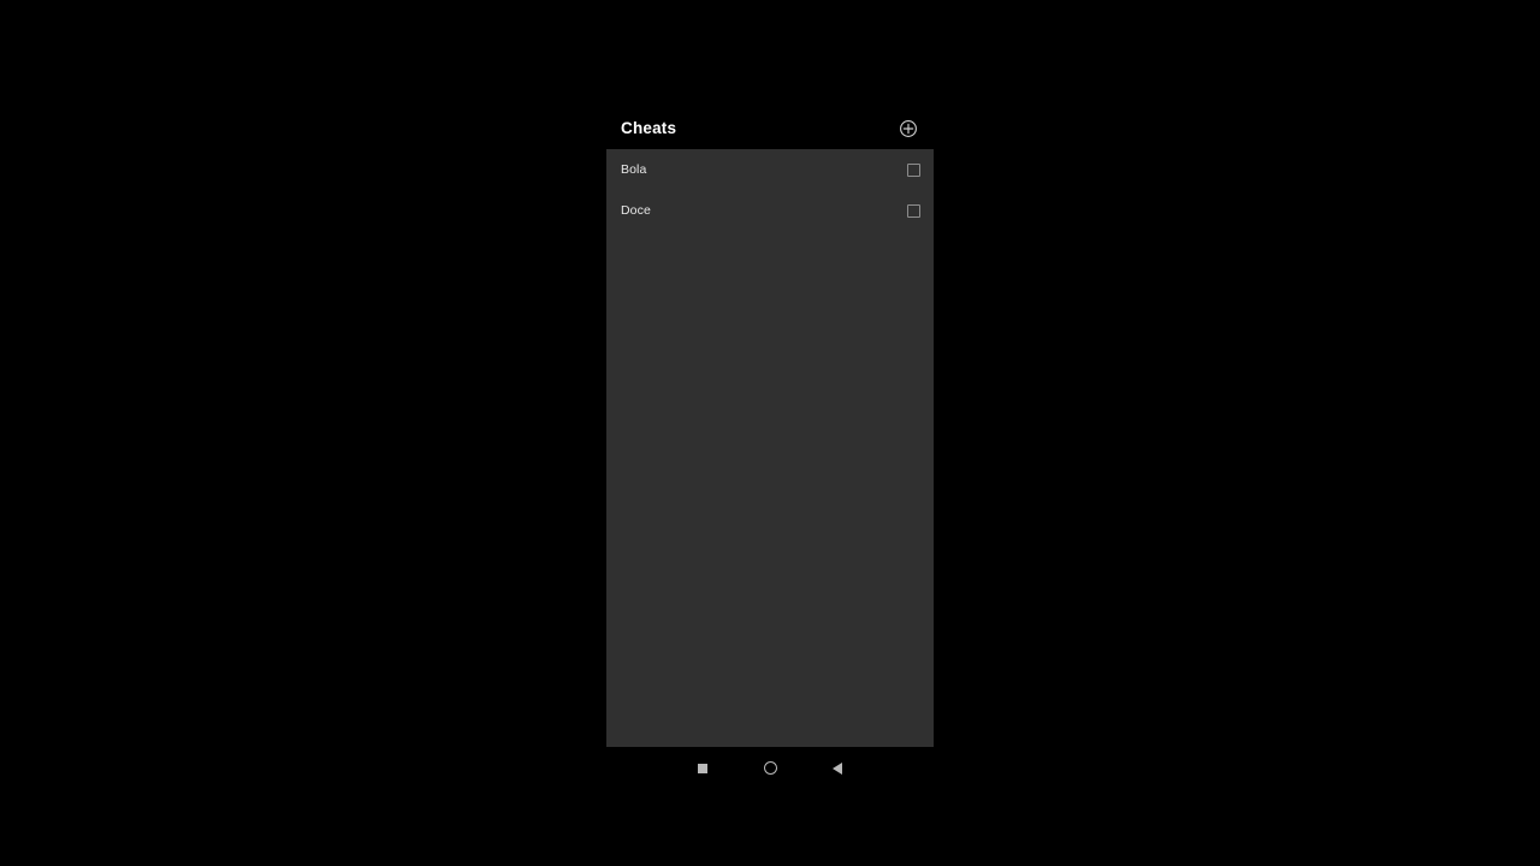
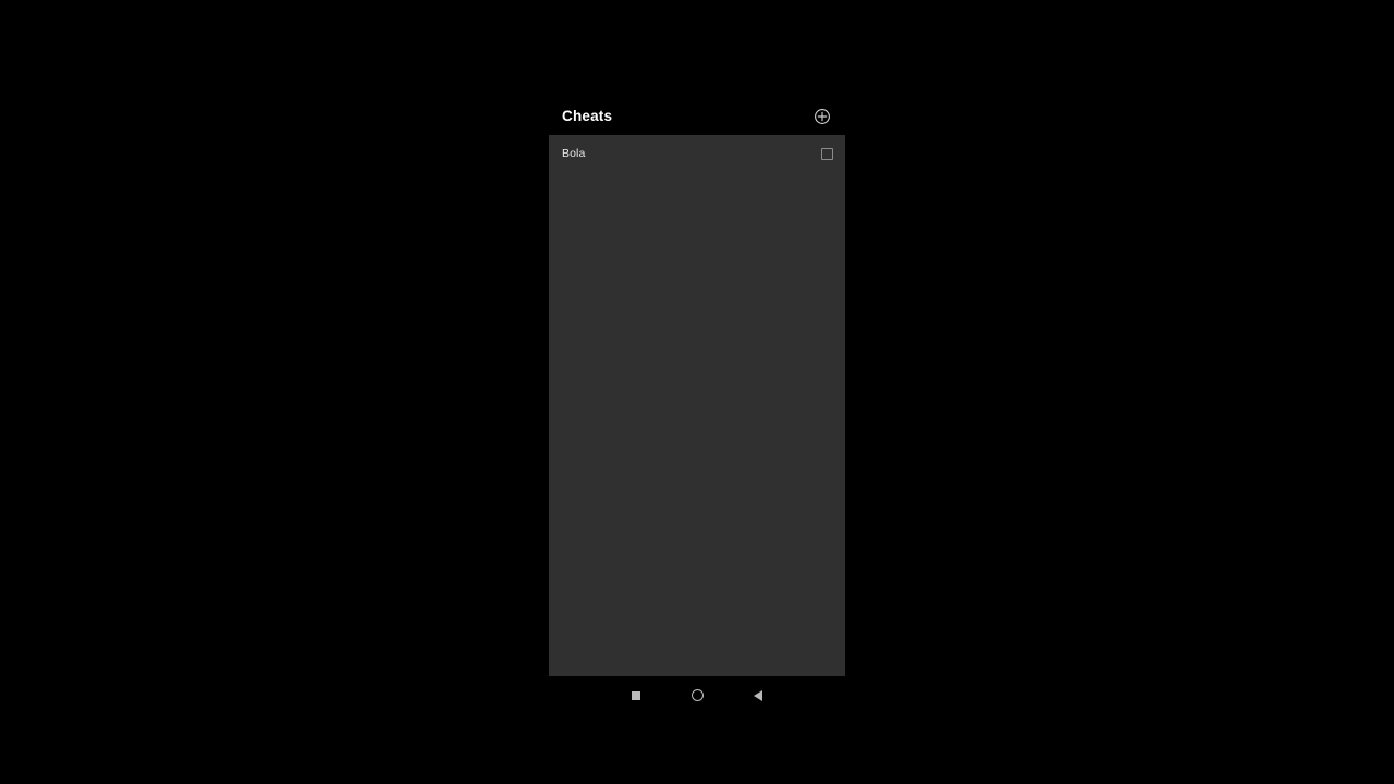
  Cheats
  Bola
- Doce
